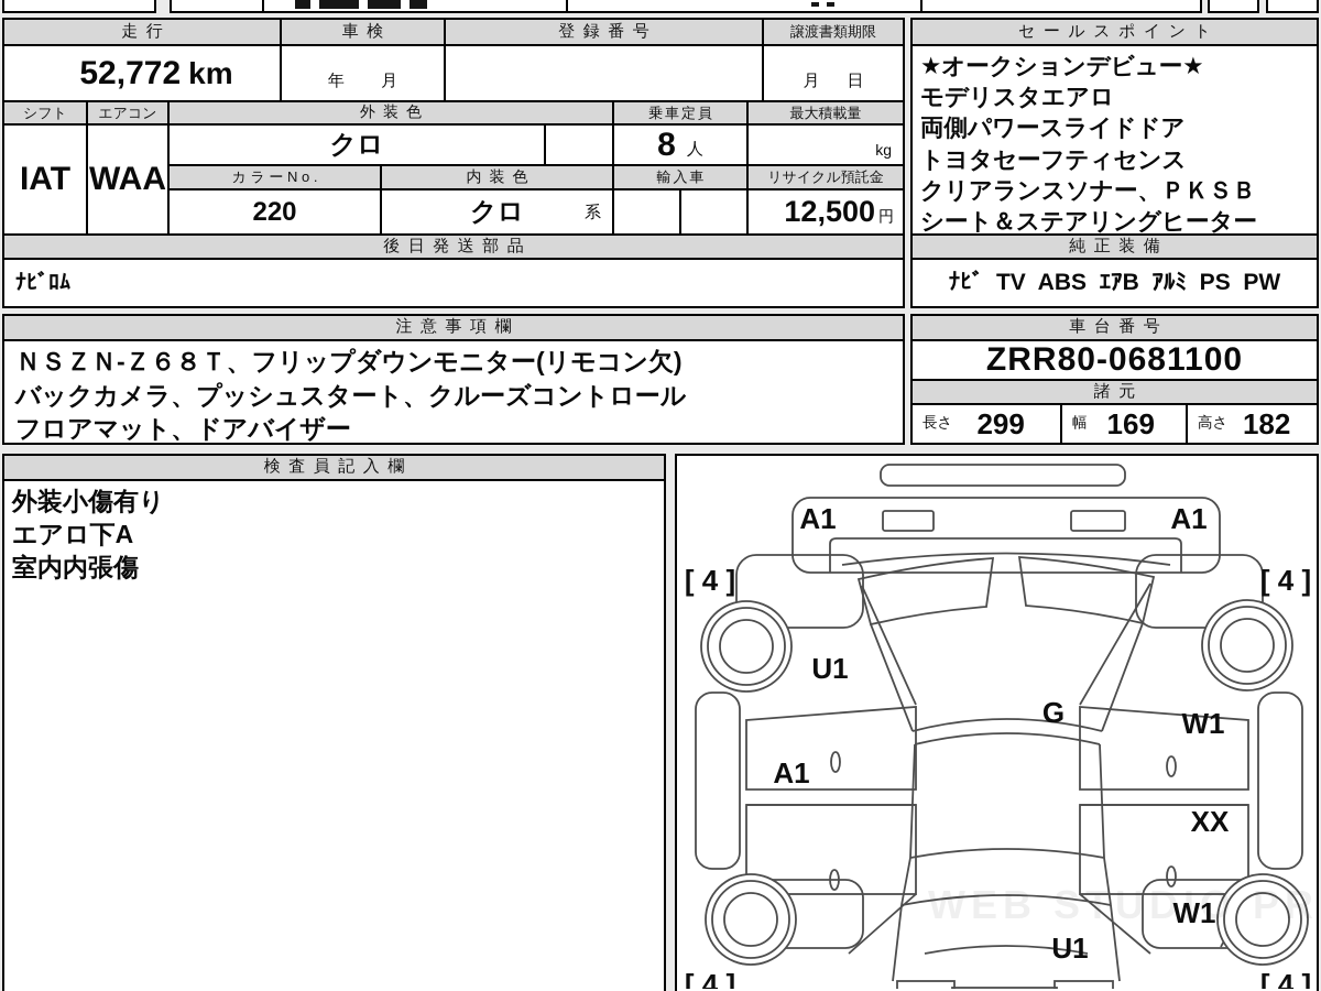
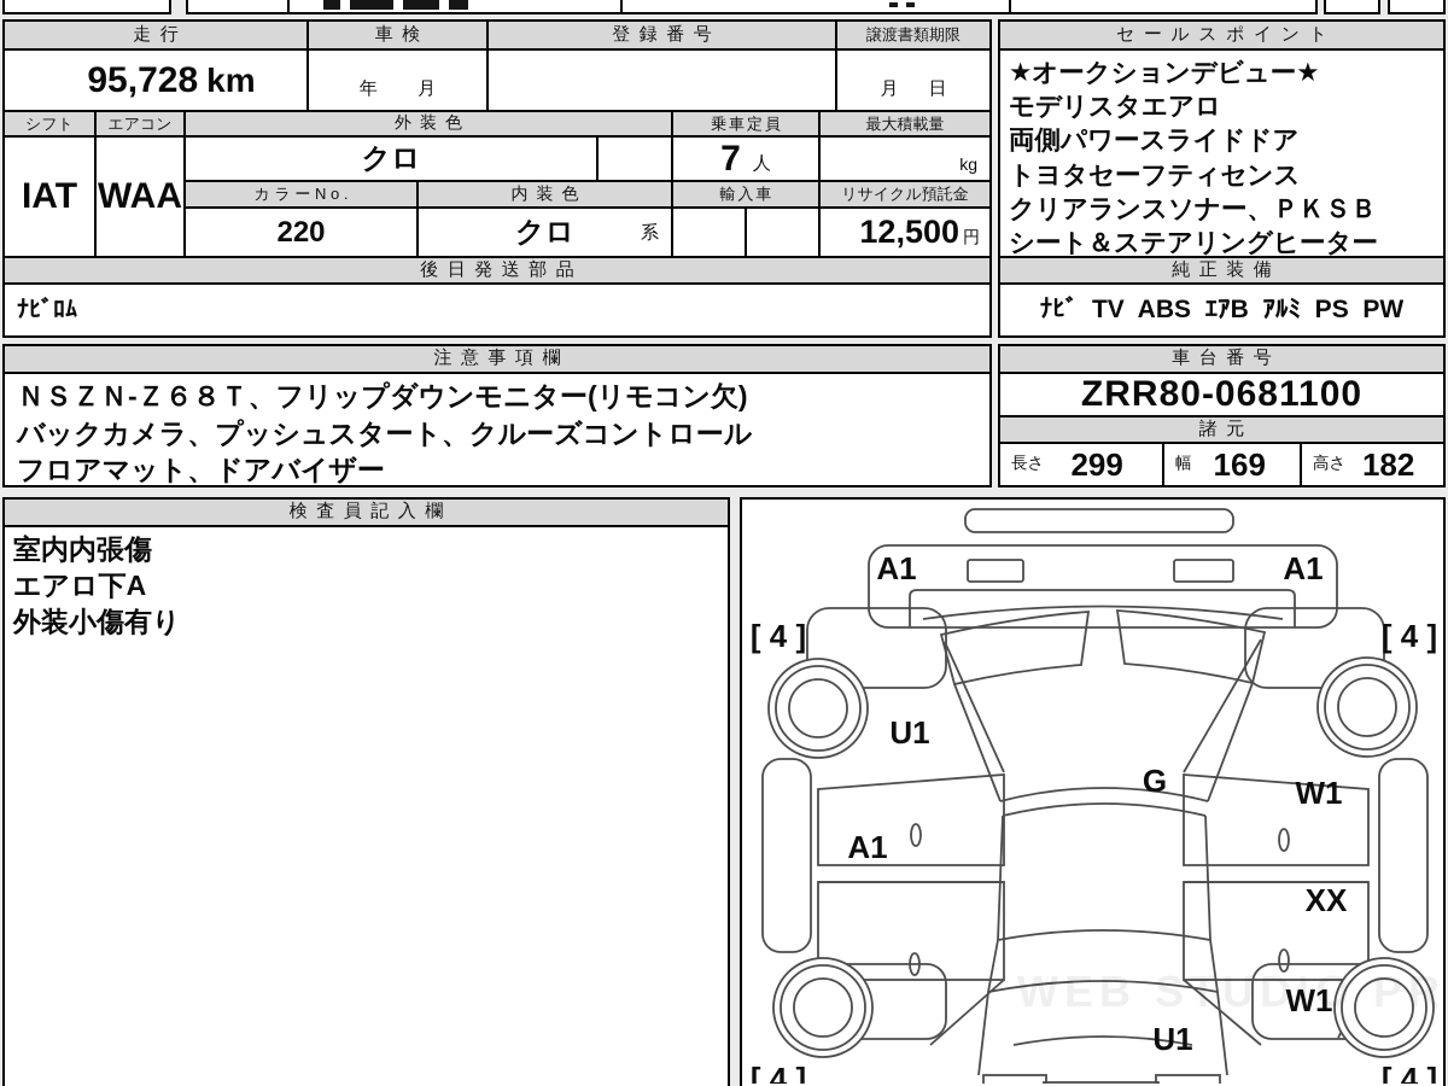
  走行
  車検
  登録番号
  譲渡書類期限
- 52,772
+ 95,728
  km
  年 月
  月 日
  シフト
  エアコン
  外装色
  乗車定員
  最大積載量
  IAT
  WAA
  クロ
- 8
+ 7
  人
  kg
  カ ラ ー N o .
  内装色
  輸入車
  リサイクル預託金
  220
  クロ
  系
  12,500
  円
  後日発送部品
  ﾅﾋﾞﾛﾑ
  セールスポイント
  ★オークションデビュー★
  モデリスタエアロ
  両側パワースライドドア
  トヨタセーフティセンス
  クリアランスソナー、ＰＫＳＢ
  シート＆ステアリングヒーター
  純正装備
  ﾅﾋﾞ TV ABS ｴｱB ｱﾙﾐ PS PW
  注意事項欄
  ＮＳＺＮ-Ｚ６８Ｔ、フリップダウンモニター(リモコン欠)
  バックカメラ、プッシュスタート、クルーズコントロール
  フロアマット、ドアバイザー
  車台番号
  ZRR80-0681100
  諸元
  長さ
  299
  幅
  169
  高さ
  182
  検査員記入欄
- 外装小傷有り
+ 室内内張傷
  エアロ下A
- 室内内張傷
+ 外装小傷有り
  WEB STUDIO PR
  A1
  A1
  [ 4 ]
  [ 4 ]
  U1
  G
  W1
  A1
  XX
  W1
  U1
  [ 4 ]
  [ 4 ]
